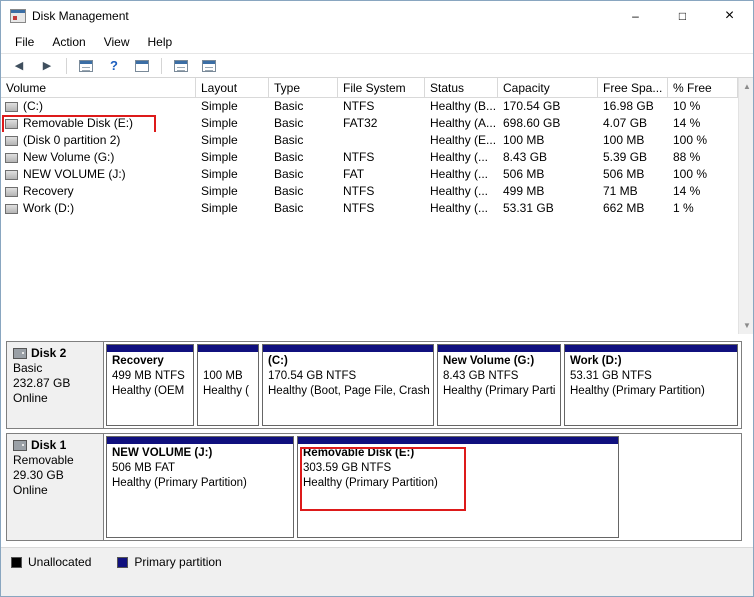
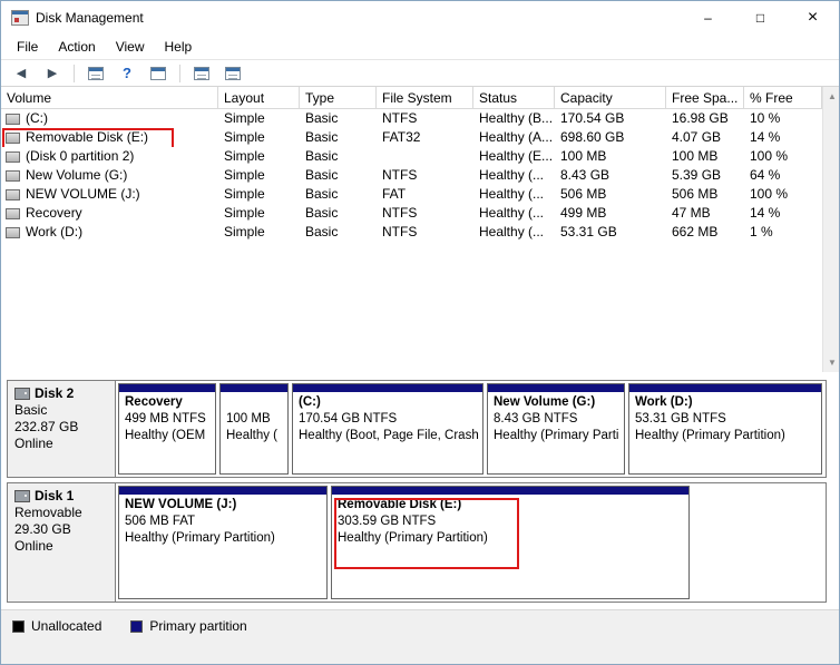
  Disk Management
  –
  □
  ×
  File
  Action
  View
  Help
  ◀
  ▶
  ?
  Volume
  Layout
  Type
  File System
  Status
  Capacity
  Free Spa...
  % Free
  (C:)
  Simple
  Basic
  NTFS
  Healthy (B...
  170.54 GB
  16.98 GB
  10 %
  Removable Disk (E:)
  Simple
  Basic
  FAT32
  Healthy (A...
  698.60 GB
  4.07 GB
  14 %
  (Disk 0 partition 2)
  Simple
  Basic
  Healthy (E...
  100 MB
  100 MB
  100 %
  New Volume (G:)
  Simple
  Basic
  NTFS
  Healthy (...
  8.43 GB
  5.39 GB
- 88 %
+ 64 %
  NEW VOLUME (J:)
  Simple
  Basic
  FAT
  Healthy (...
  506 MB
  506 MB
  100 %
  Recovery
  Simple
  Basic
  NTFS
  Healthy (...
  499 MB
- 71 MB
+ 47 MB
  14 %
  Work (D:)
  Simple
  Basic
  NTFS
  Healthy (...
  53.31 GB
  662 MB
  1 %
  ▲
  ▼
  Disk 2
  Basic
  232.87 GB
  Online
  Recovery
  499 MB NTFS
  Healthy (OEM
  100 MB
  Healthy (
  (C:)
  170.54 GB NTFS
  Healthy (Boot, Page File, Crash
  New Volume (G:)
  8.43 GB NTFS
  Healthy (Primary Parti
  Work (D:)
  53.31 GB NTFS
  Healthy (Primary Partition)
  Disk 1
  Removable
  29.30 GB
  Online
  NEW VOLUME (J:)
  506 MB FAT
  Healthy (Primary Partition)
  Removable Disk (E:)
  303.59 GB NTFS
  Healthy (Primary Partition)
  Unallocated
  Primary partition
